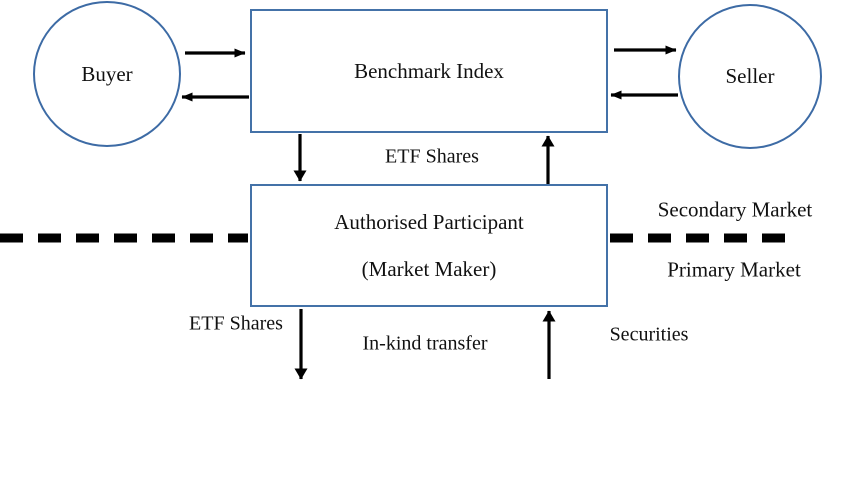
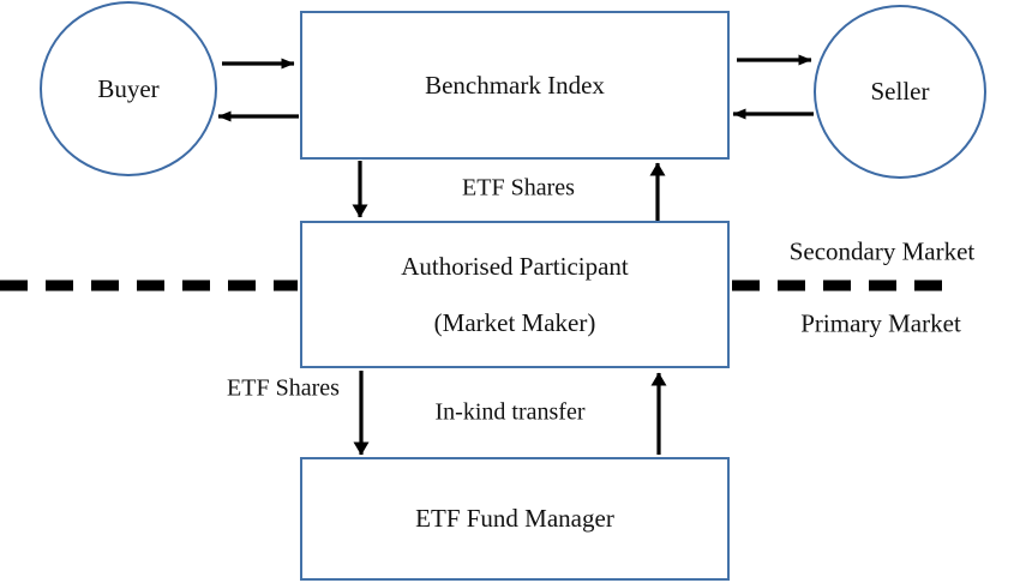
  Buyer
  Seller
  Benchmark Index
  Authorised Participant
  (Market Maker)
+ ETF Fund Manager
  ETF Shares
  ETF Shares
  In-kind transfer
- Securities
  Secondary Market
  Primary Market
